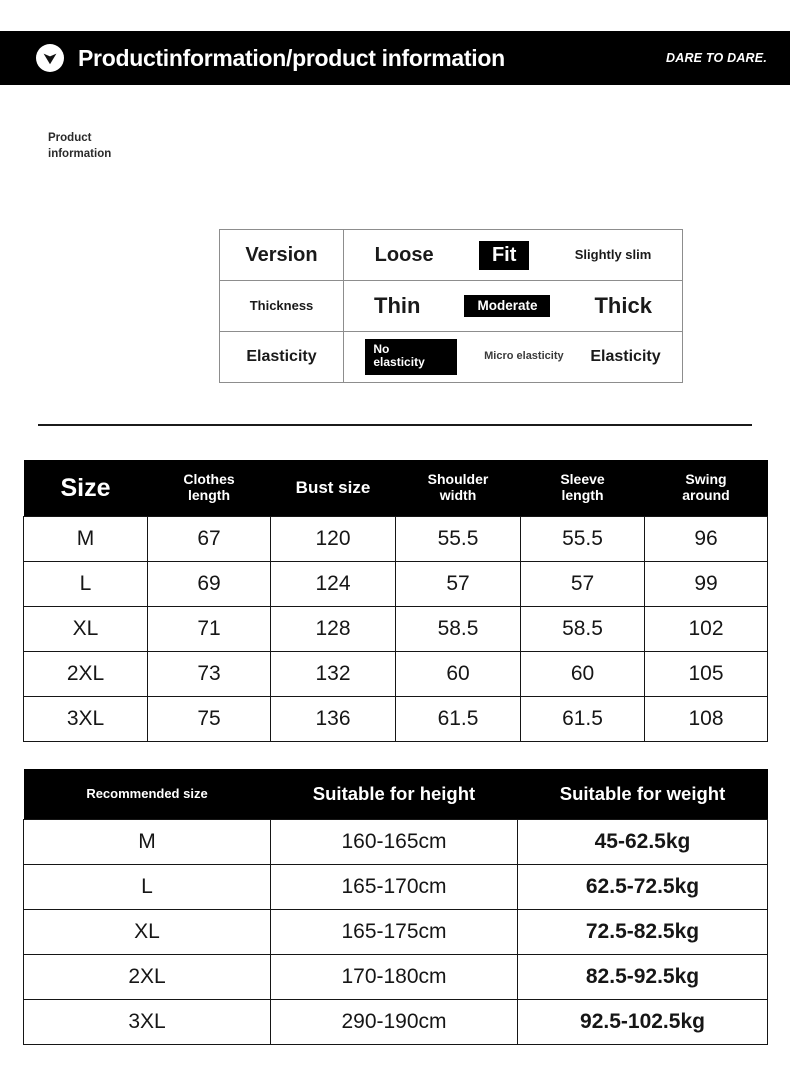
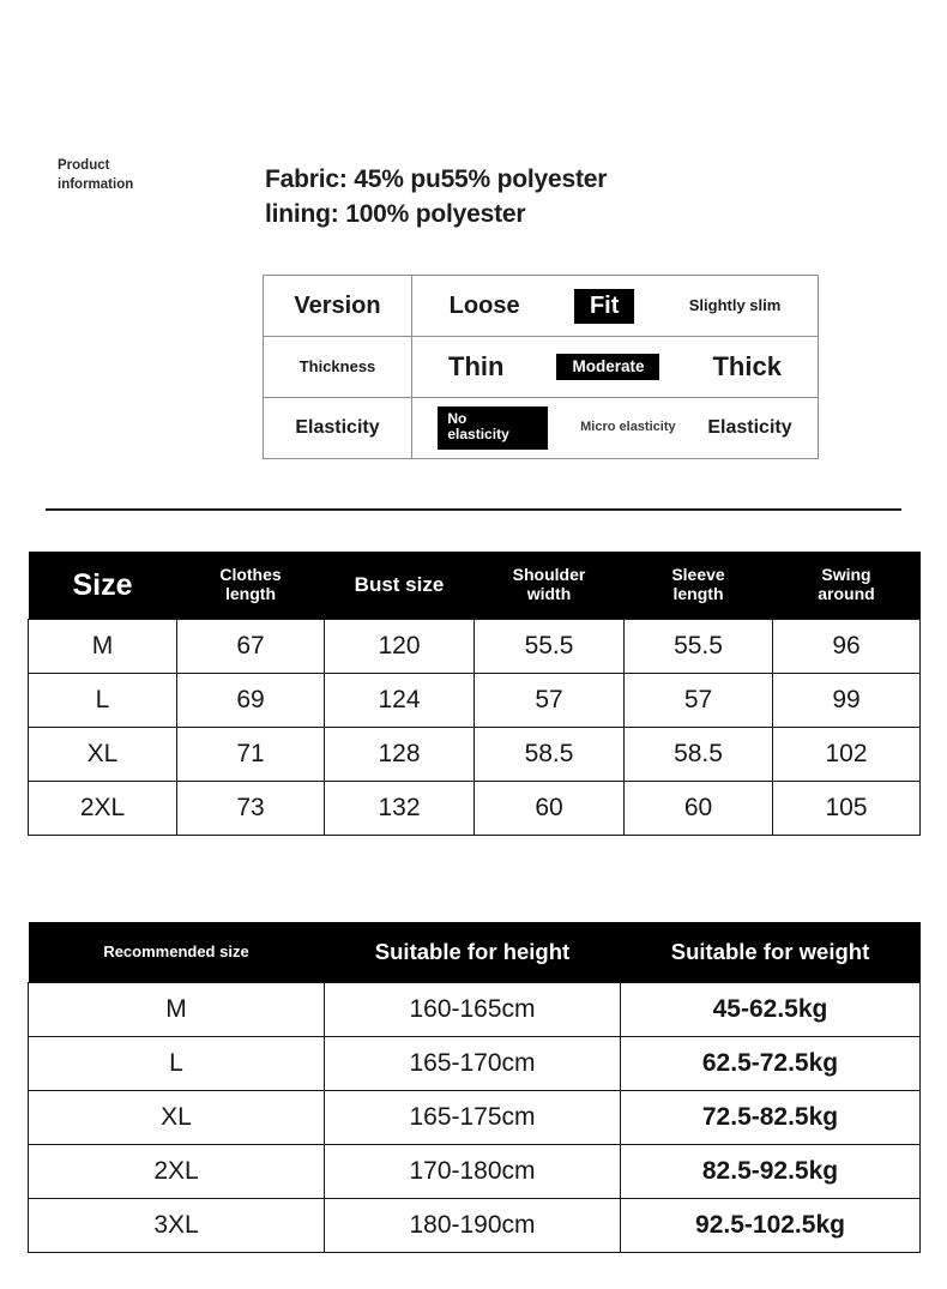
- Productinformation/product information
- DARE TO DARE.
  Product
  information
+ Fabric: 45% pu55% polyester
+ lining: 100% polyester
  Version	Loose Fit Slightly slim
  Thickness	Thin Moderate Thick
  Elasticity	No elasticity Micro elasticity Elasticity
  Size	Clothes length	Bust size	Shoulder width	Sleeve length	Swing around
  M	67	120	55.5	55.5	96
  L	69	124	57	57	99
  XL	71	128	58.5	58.5	102
  2XL	73	132	60	60	105
- 3XL	75	136	61.5	61.5	108
  Recommended size	Suitable for height	Suitable for weight
  M	160-165cm	45-62.5kg
  L	165-170cm	62.5-72.5kg
  XL	165-175cm	72.5-82.5kg
  2XL	170-180cm	82.5-92.5kg
- 3XL	290-190cm	92.5-102.5kg
+ 3XL	180-190cm	92.5-102.5kg
